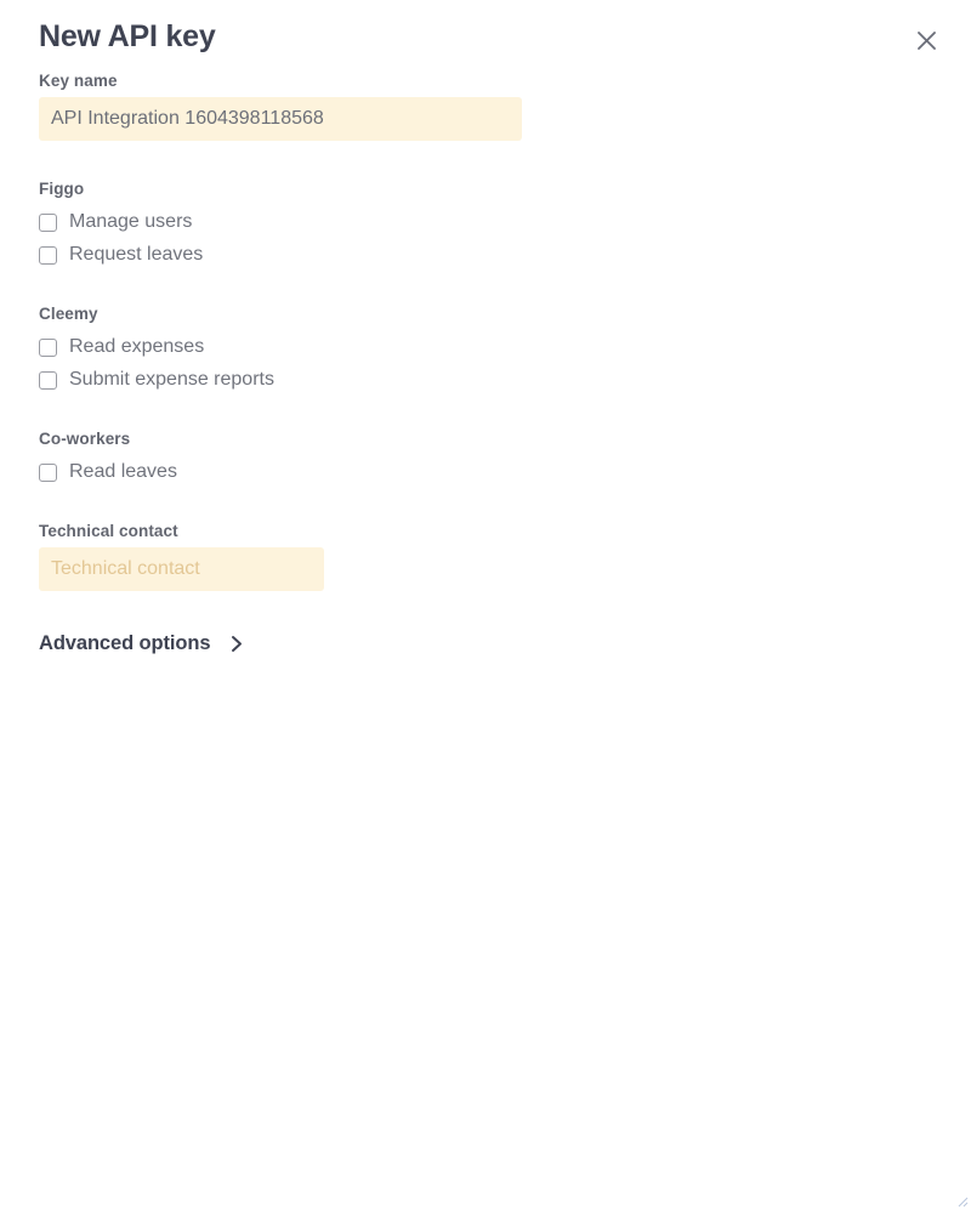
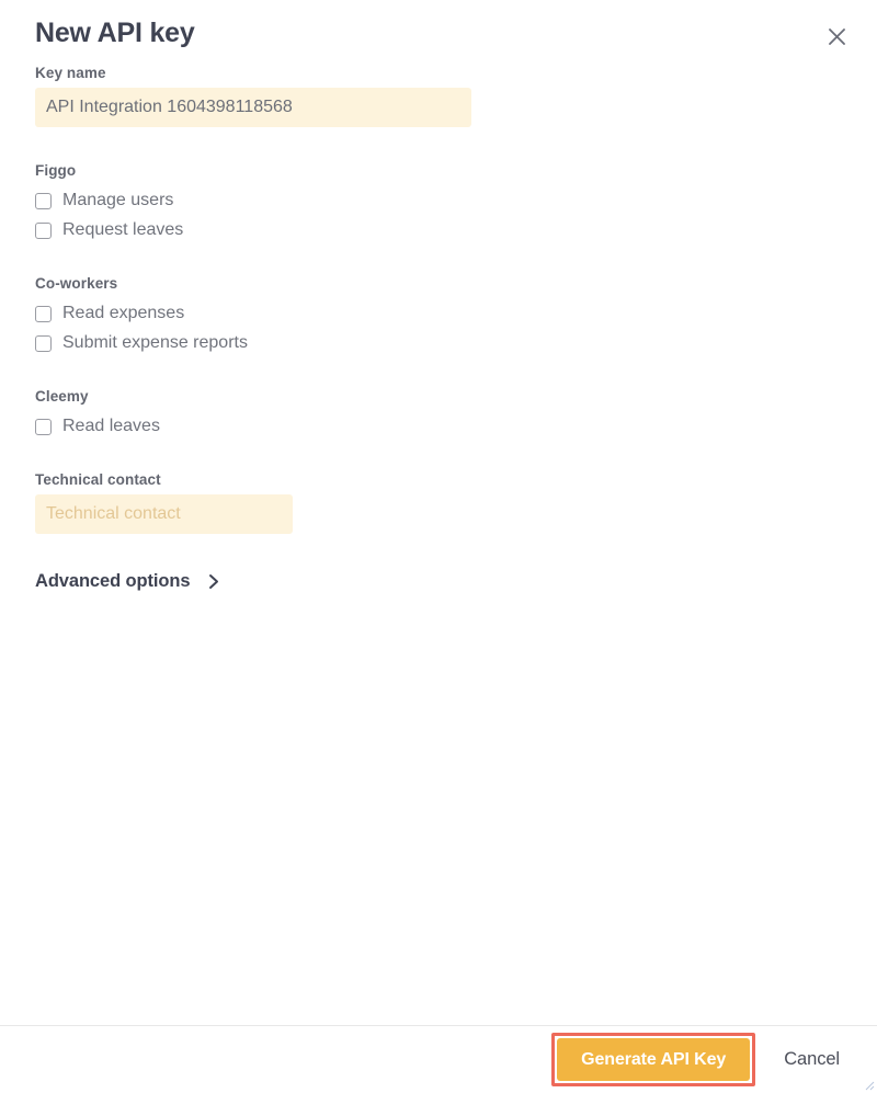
  New API key
  Key name
  API Integration 1604398118568
  Figgo
  Manage users
  Request leaves
- Cleemy
+ Co-workers
  Read expenses
  Submit expense reports
- Co-workers
+ Cleemy
  Read leaves
  Technical contact
  Technical contact
  Advanced options
+ Generate API Key
+ Cancel
